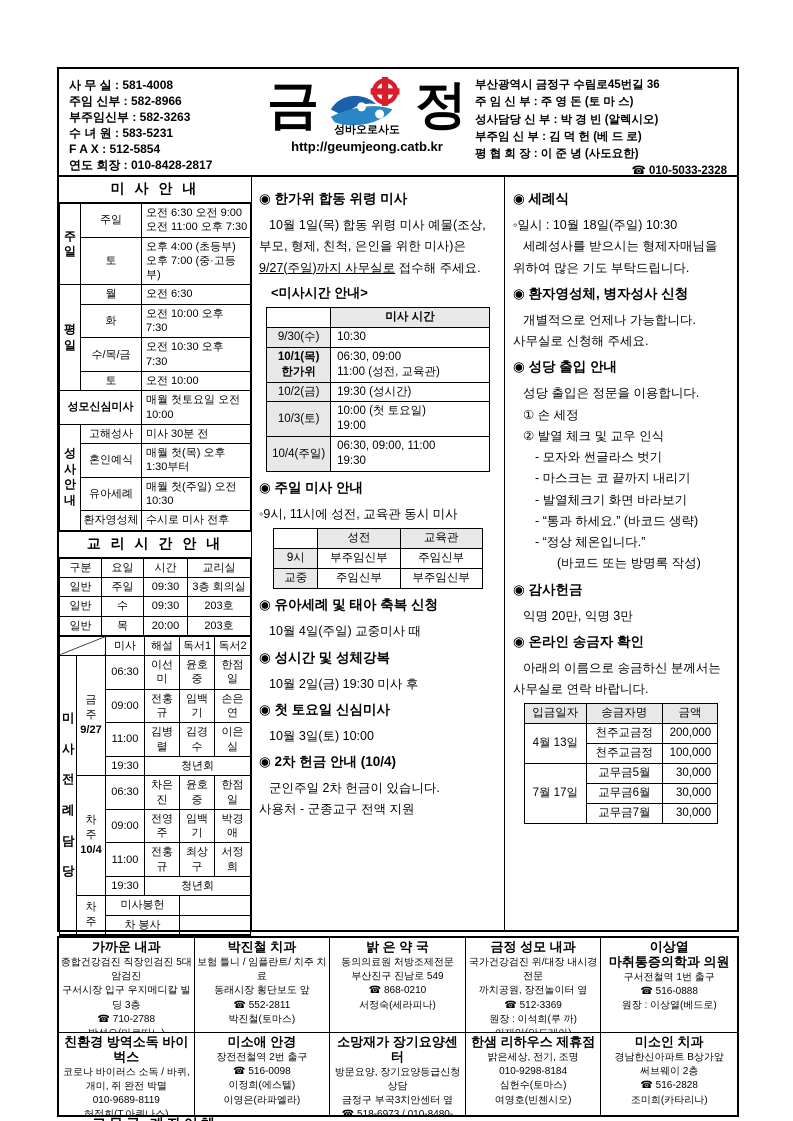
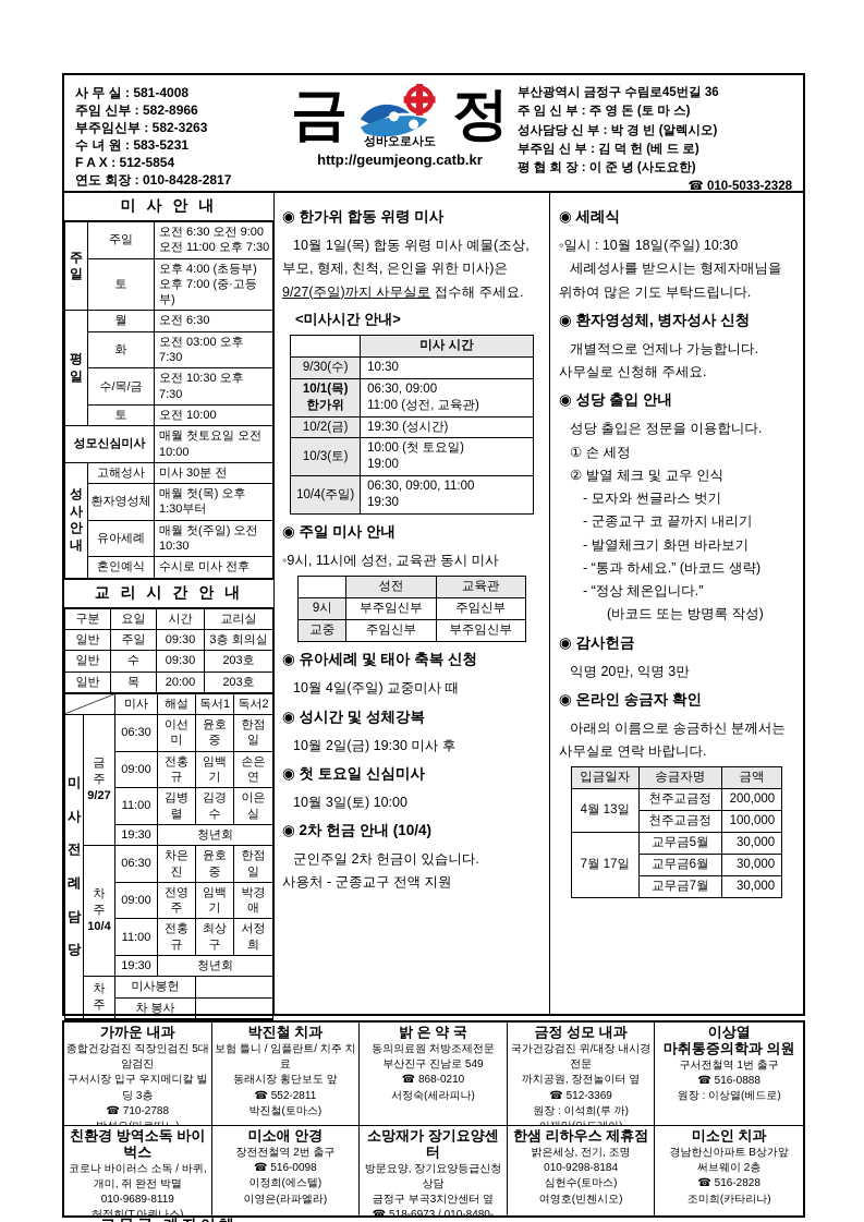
  사 무 실 : 581-4008
  주임 신부 : 582-8966
  부주임신부 : 582-3263
  수 녀 원 : 583-5231
  F A X : 512-5854
  연도 회장 : 010-8428-2817
  금
  정
  성바오로사도
  http://geumjeong.catb.kr
  부산광역시 금정구 수림로45번길 36
  주 임 신 부 : 주 영 돈 (토 마 스)
  성사담당 신 부 : 박 경 빈 (알렉시오)
  부주임 신 부 : 김 덕 헌 (베 드 로)
  평 협 회 장 : 이 준 녕 (사도요한)
  ☎ 010-5033-2328
  미 사 안 내
  주 일	주일	오전 6:30 오전 9:00 오전 11:00 오후 7:30
  토	오후 4:00 (초등부) 오후 7:00 (중·고등부)
  평 일	월	오전 6:30
- 화	오전 10:00 오후 7:30
+ 화	오전 03:00 오후 7:30
  수/목/금	오전 10:30 오후 7:30
  토	오전 10:00
  성모신심미사	매월 첫토요일 오전 10:00
  성 사 안 내	고해성사	미사 30분 전
- 혼인예식	매월 첫(목) 오후 1:30부터
+ 환자영성체	매월 첫(목) 오후 1:30부터
  유아세례	매월 첫(주일) 오전 10:30
- 환자영성체	수시로 미사 전후
+ 혼인예식	수시로 미사 전후
  교 리 시 간 안 내
  구분	요일	시간	교리실
  일반	주일	09:30	3층 회의실
  일반	수	09:30	203호
  일반	목	20:00	203호
  	미사	해설	독서1	독서2
  미 사 전 례 담 당	금 주 9/27	06:30	이선미	윤호중	한점일
  09:00	전홍규	임백기	손은연
  11:00	김병렬	김경수	이은실
  19:30	청년회
  차 주 10/4	06:30	차은진	윤호중	한점일
  09:00	전영주	임백기	박경애
  11:00	전홍규	최상구	서정희
  19:30	청년회
  차 주	미사봉헌
  차 봉사
  ◉ 한가위 합동 위령 미사
  10월 1일(목) 합동 위령 미사 예물(조상,
  부모, 형제, 친척, 은인을 위한 미사)은
  9/27(주일)까지 사무실로 접수해 주세요.
  <미사시간 안내>
  	미사 시간
  9/30(수)	10:30
  10/1(목) 한가위	06:30, 09:00 11:00 (성전, 교육관)
  10/2(금)	19:30 (성시간)
  10/3(토)	10:00 (첫 토요일) 19:00
  10/4(주일)	06:30, 09:00, 11:00 19:30
  ◉ 주일 미사 안내
  ◦9시, 11시에 성전, 교육관 동시 미사
  	성전	교육관
  9시	부주임신부	주임신부
  교중	주임신부	부주임신부
  ◉ 유아세례 및 태아 축복 신청
  10월 4일(주일) 교중미사 때
  ◉ 성시간 및 성체강복
  10월 2일(금) 19:30 미사 후
  ◉ 첫 토요일 신심미사
  10월 3일(토) 10:00
  ◉ 2차 헌금 안내 (10/4)
  군인주일 2차 헌금이 있습니다.
  사용처 - 군종교구 전액 지원
  ◉ 세례식
  ◦일시 : 10월 18일(주일) 10:30
  세례성사를 받으시는 형제자매님을
  위하여 많은 기도 부탁드립니다.
  ◉ 환자영성체, 병자성사 신청
  개별적으로 언제나 가능합니다.
  사무실로 신청해 주세요.
  ◉ 성당 출입 안내
  성당 출입은 정문을 이용합니다.
  ① 손 세정
  ② 발열 체크 및 교우 인식
  - 모자와 썬글라스 벗기
- - 마스크는 코 끝까지 내리기
+ - 군종교구 코 끝까지 내리기
  - 발열체크기 화면 바라보기
  - “통과 하세요.” (바코드 생략)
  - “정상 체온입니다.”
  (바코드 또는 방명록 작성)
  ◉ 감사헌금
  익명 20만, 익명 3만
  ◉ 온라인 송금자 확인
  아래의 이름으로 송금하신 분께서는
  사무실로 연락 바랍니다.
  입금일자	송금자명	금액
  4월 13일	천주교금정	200,000
  천주교금정	100,000
  7월 17일	교무금5월	30,000
  교무금6월	30,000
  교무금7월	30,000
  가까운 내과
  종합건강검진 직장인검진 5대암검진
  구서시장 입구 우지메디칼 빌딩 3층
  ☎ 710-2788
  박진철 치과
  보험 틀니 / 임플란트/ 치주 치료
  동래시장 횡단보도 앞
  ☎ 552-2811
  박진철(토마스)
  밝 은 약 국
  동의의료원 처방조제전문
  부산진구 진남로 549
  ☎ 868-0210
  서정숙(세라피나)
  금정 성모 내과
  국가건강검진 위/대장 내시경 전문
  까치공원, 장전놀이터 옆
  ☎ 512-3369
  원장 : 이석희(루 까)
  이상열
  마취통증의학과 의원
  구서전철역 1번 출구
  ☎ 516-0888
  원장 : 이상열(베드로)
  친환경 방역소독 바이벅스
  코로나 바이러스 소독 / 바퀴, 개미, 쥐 완전 박멸
  010-9689-8119
  허정희(T.아퀴나스)
  미소애 안경
  장전전철역 2번 출구
  ☎ 516-0098
  이정희(에스텔)
  이영은(라파엘라)
  소망재가 장기요양센터
  방문요양, 장기요양등급신청 상담
  금정구 부곡3치안센터 옆
  ☎ 518-6973 / 010-8480-
  한샘 리하우스 제휴점
  밝은세상, 전기, 조명
  010-9298-8184
  심헌수(토마스)
  여영호(빈첸시오)
  미소인 치과
  경남한신아파트 B상가앞
  써브웨이 2층
  ☎ 516-2828
  조미희(카타리나)
